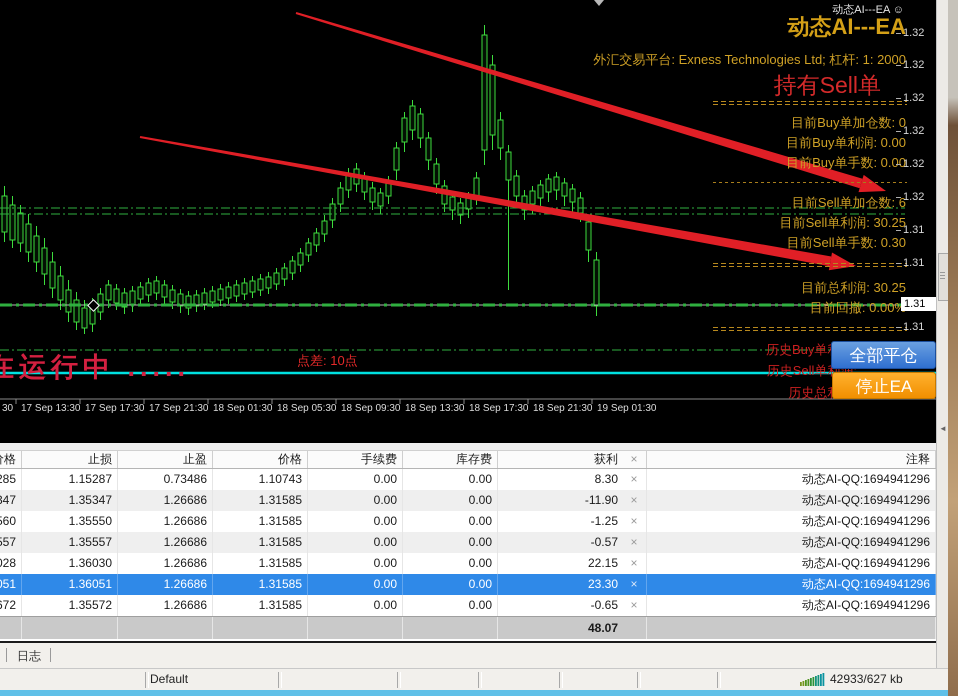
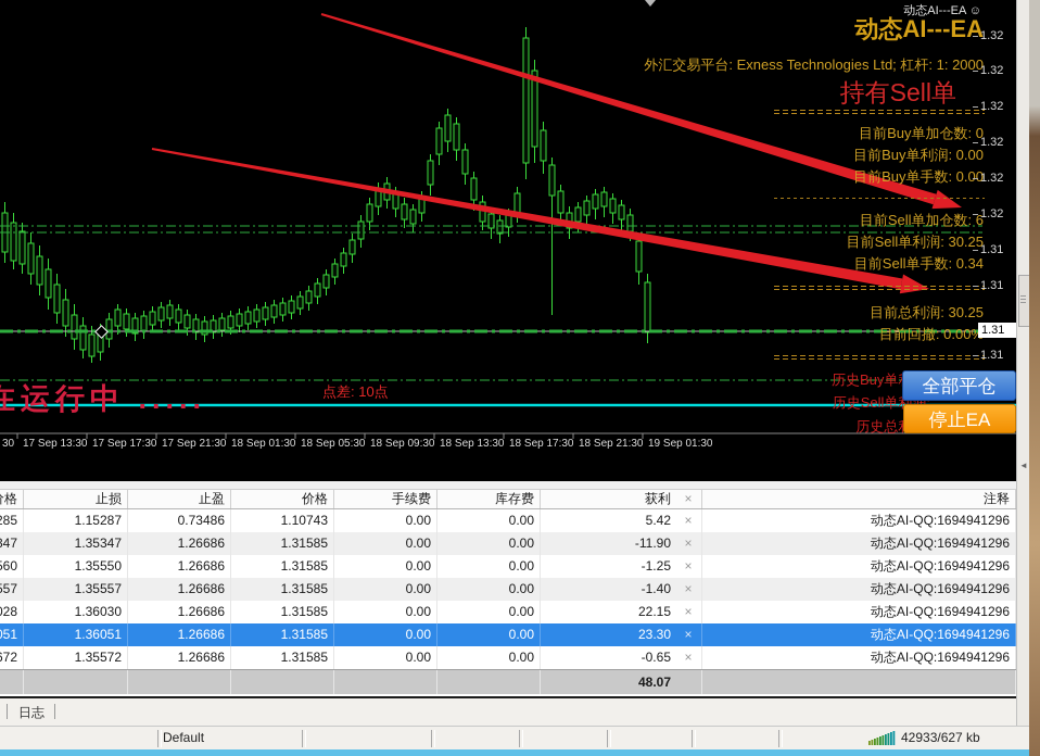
  动态AI---EA ☺
  动态AI---EA
  外汇交易平台: Exness Technologies Ltd; 杠杆: 1: 2000
  持有Sell单
  目前Buy单加仓数: 0
  目前Buy单利润: 0.00
  目前Buy单手数: 0.00
  目前Sell单加仓数: 6
  目前Sell单利润: 30.25
- 目前Sell单手数: 0.30
+ 目前Sell单手数: 0.34
  目前总利润: 30.25
  目前回撤: 0.00
  历史Sell单利润:
  在运行中 .....
  点差: 10点
  1.32
  1.32
  1.32
  1.32
  1.32
  1.32
  1.31
  1.31
  1.31
  1.31
  30
  17 Sep 13:30
  17 Sep 17:30
  17 Sep 21:30
  18 Sep 01:30
  18 Sep 05:30
  18 Sep 09:30
  18 Sep 13:30
  18 Sep 17:30
  18 Sep 21:30
  19 Sep 01:30
  全部平仓
  停止EA
  ◄
  止损
  止盈
  价格
  手续费
  库存费
  获利
  ×
  注释
  1.15287
  0.73486
  1.10743
  0.00
  0.00
- 8.30
+ 5.42
  ×
  动态AI-QQ:1694941296
  1.35347
  1.26686
  1.31585
  0.00
  0.00
  -11.90
  ×
  动态AI-QQ:1694941296
  1.35550
  1.26686
  1.31585
  0.00
  0.00
  -1.25
  ×
  动态AI-QQ:1694941296
  1.35557
  1.26686
  1.31585
  0.00
  0.00
- -0.57
+ -1.40
  ×
  动态AI-QQ:1694941296
  1.36030
  1.26686
  1.31585
  0.00
  0.00
  22.15
  ×
  动态AI-QQ:1694941296
  1.36051
  1.26686
  1.31585
  0.00
  0.00
  23.30
  ×
  动态AI-QQ:1694941296
  1.35572
  1.26686
  1.31585
  0.00
  0.00
  -0.65
  ×
  动态AI-QQ:1694941296
  48.07
  日志
  Default
  42933/627 kb
